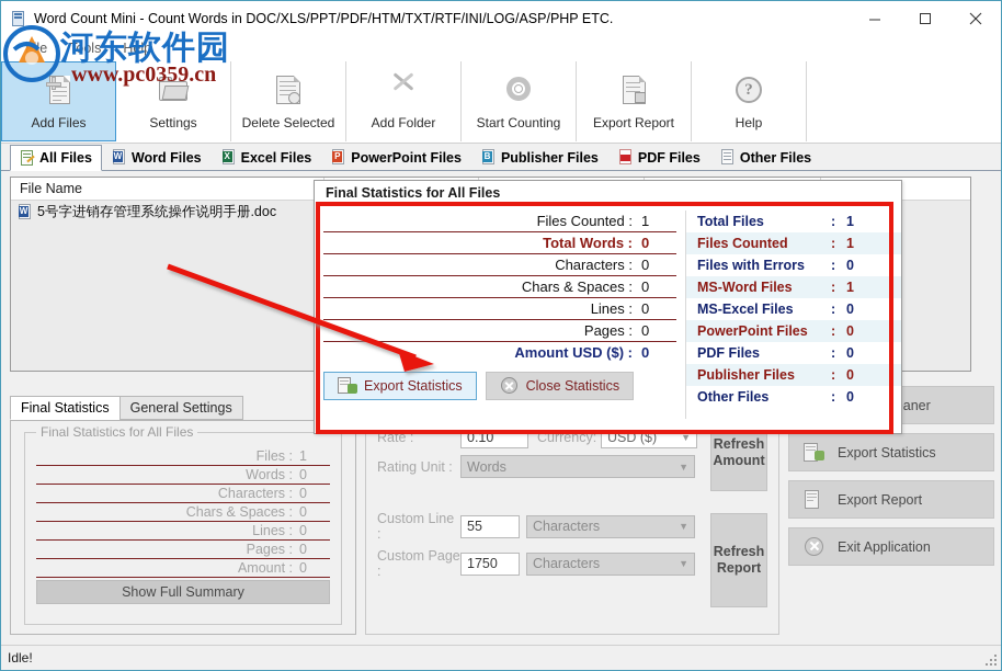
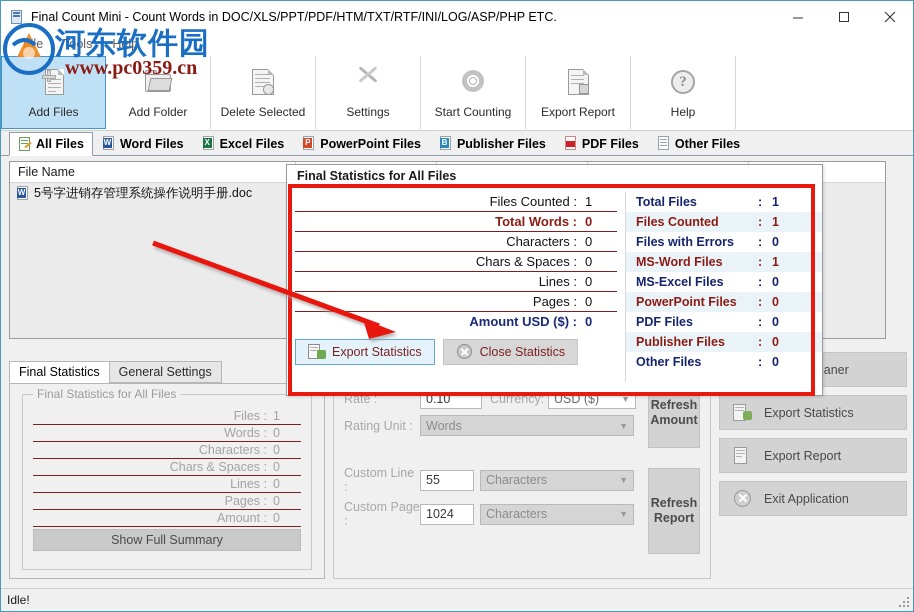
- Word Count Mini - Count Words in DOC/XLS/PPT/PDF/HTM/TXT/RTF/INI/LOG/ASP/PHP ETC.
+ Final Count Mini - Count Words in DOC/XLS/PPT/PDF/HTM/TXT/RTF/INI/LOG/ASP/PHP ETC.
  Tools
  Help
  Add Files
- Settings
+ Add Folder
  Delete Selected
- Add Folder
+ Settings
  Start Counting
  Export Report
  ?
  Help
  All Files
  W
  Word Files
  X
  Excel Files
  P
  PowerPoint Files
  B
  Publisher Files
  PDF Files
  Other Files
  File Name
  W
  5号字进销存管理系统操作说明手册.doc
  Final Statistics
  General Settings
  Final Statistics for All Files
  Files :
  1
  Words :
  0
  Characters :
  0
  Chars & Spaces :
  0
  Lines :
  0
  Pages :
  0
  Amount :
  0
  Show Full Summary
  Rate :
  0.10
  Currency:
  USD ($)
  ▼
  Rating Unit :
  Words
  ▼
  Custom Line :
  55
  Characters
  ▼
  Custom Page :
- 1750
+ 1024
  Characters
  ▼
  Refresh Amount
  Refresh Report
  Export Statistics
  Export Report
  Exit Application
  Final Statistics for All Files
  Files Counted :
  1
  Total Words :
  0
  Characters :
  0
  Chars & Spaces :
  0
  Lines :
  0
  Pages :
  0
  Amount USD ($) :
  0
  Export Statistics
  Close Statistics
  Total Files
  :
  1
  Files Counted
  :
  1
  Files with Errors
  :
  0
  MS-Word Files
  :
  1
  MS-Excel Files
  :
  0
  PowerPoint Files
  :
  0
  PDF Files
  :
  0
  Publisher Files
  :
  0
  Other Files
  :
  0
  河东软件园
  www.pc0359.cn
  Idle!
